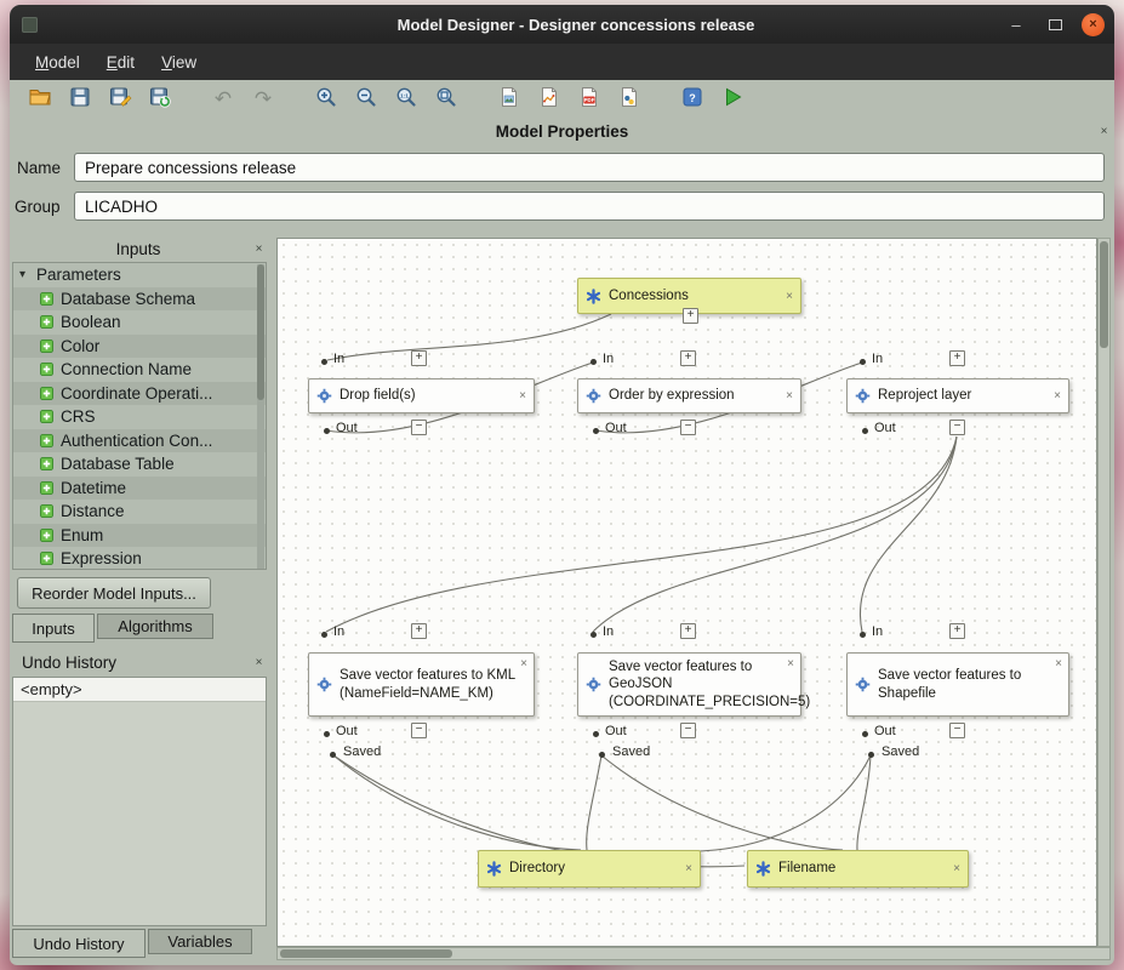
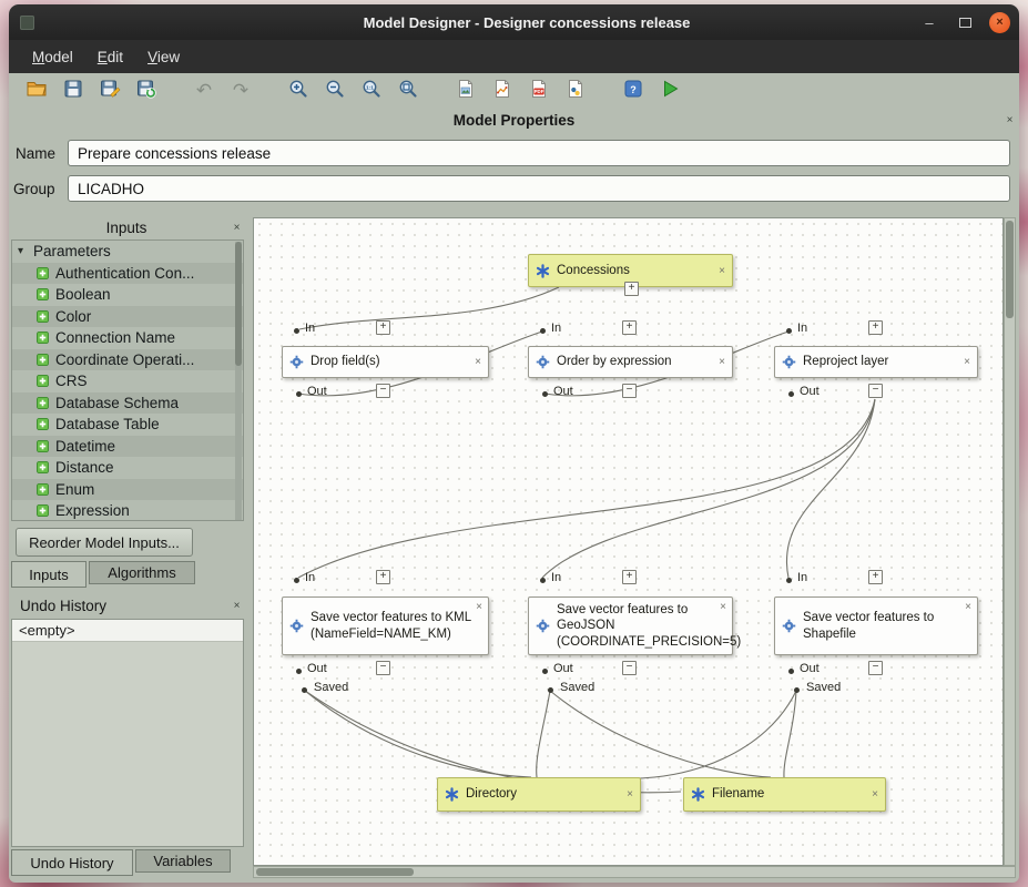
  Model Designer - Designer concessions release
  –
  ×
  Model
  Edit
  View
  ↶
  ↷
  ?
  Model Properties
  ×
  Name
  Prepare concessions release
  Group
  LICADHO
  Inputs
  ×
  ▾
  Parameters
- Database Schema
+ Authentication Con...
  Boolean
  Color
  Connection Name
  Coordinate Operati...
  CRS
- Authentication Con...
+ Database Schema
  Database Table
  Datetime
  Distance
  Enum
  Expression
  Reorder Model Inputs...
  Inputs
  Algorithms
  Undo History
  ×
  <empty>
  Undo History
  Variables
  Concessions
  ×
  +
  In
  +
  Drop field(s)
  ×
  Out
  −
  In
  +
  Order by expression
  ×
  Out
  −
  In
  +
  Reproject layer
  ×
  Out
  −
  In
  +
  Save vector features to KML
  (NameField=NAME_KM)
  ×
  Out
  −
  Saved
  In
  +
  Save vector features to
  GeoJSON
  (COORDINATE_PRECISION=5)
  ×
  Out
  −
  Saved
  In
  +
  Save vector features to
  Shapefile
  ×
  Out
  −
  Saved
  Directory
  ×
  Filename
  ×
